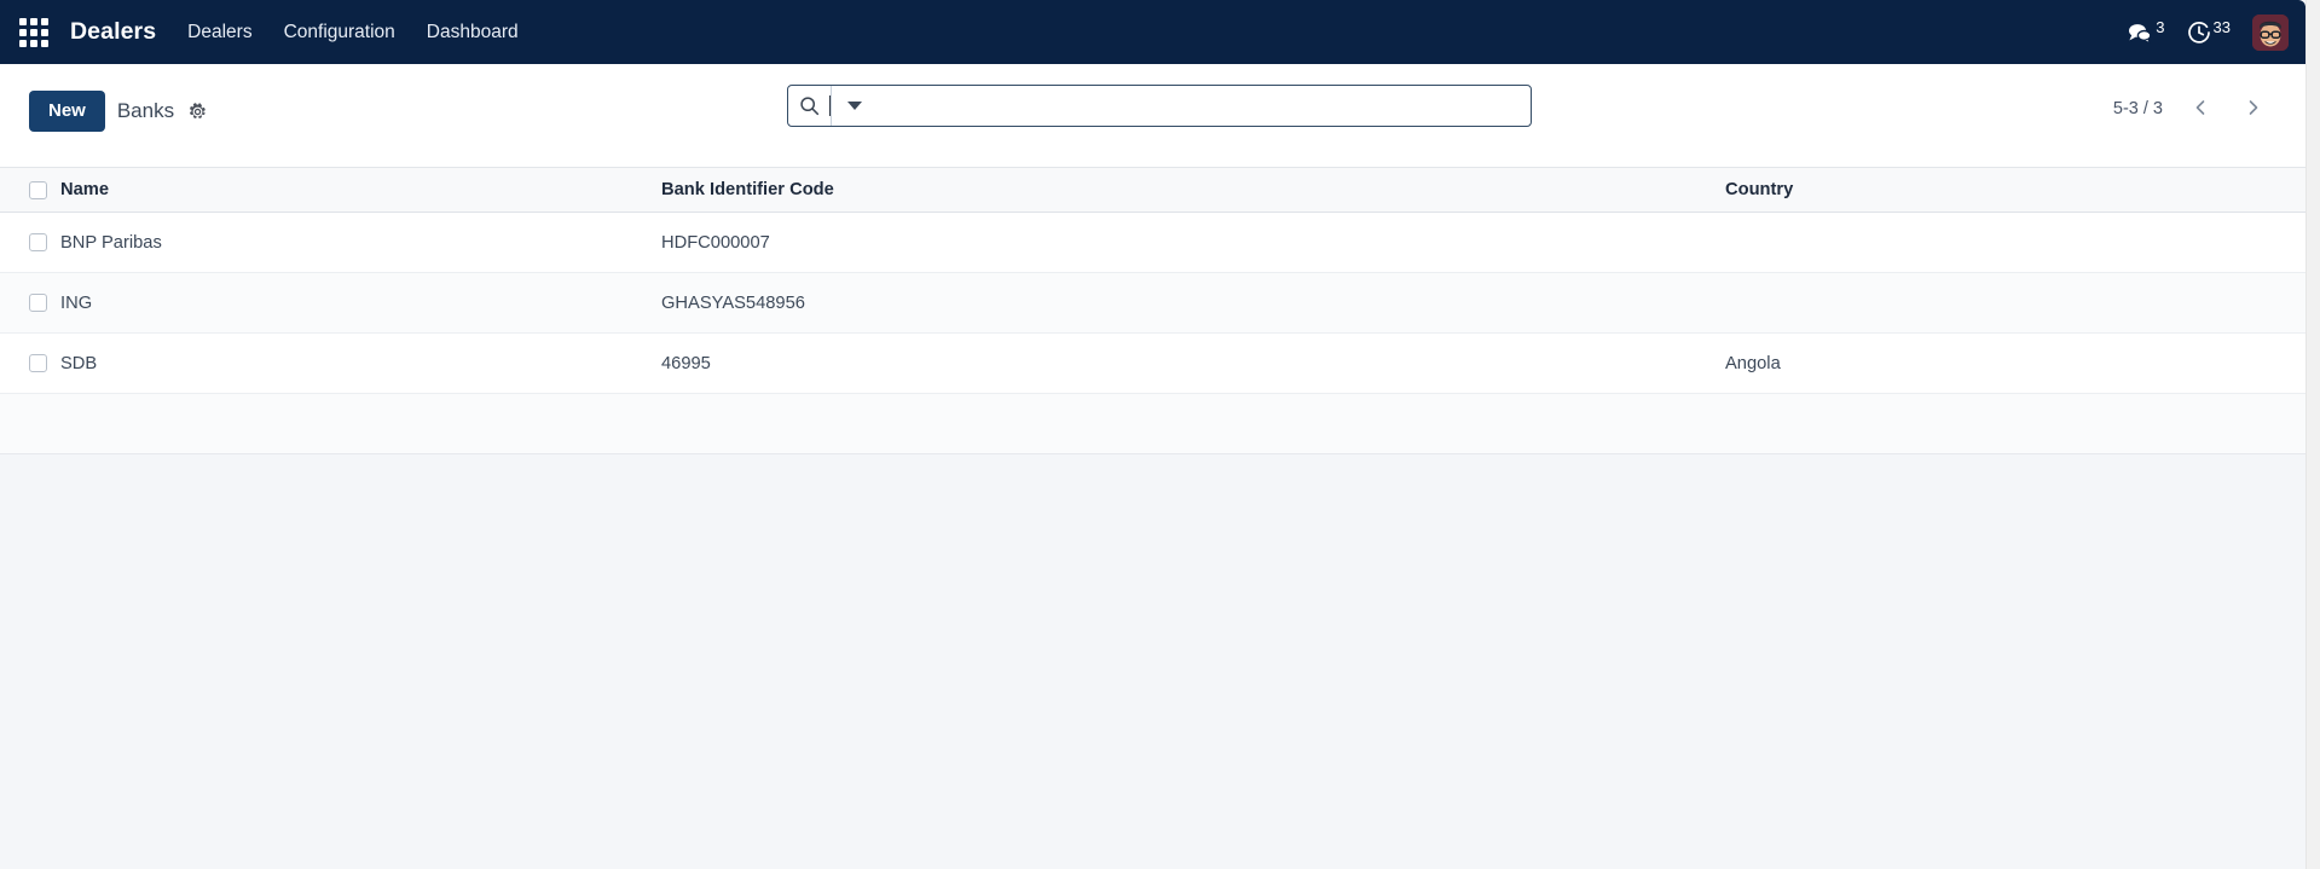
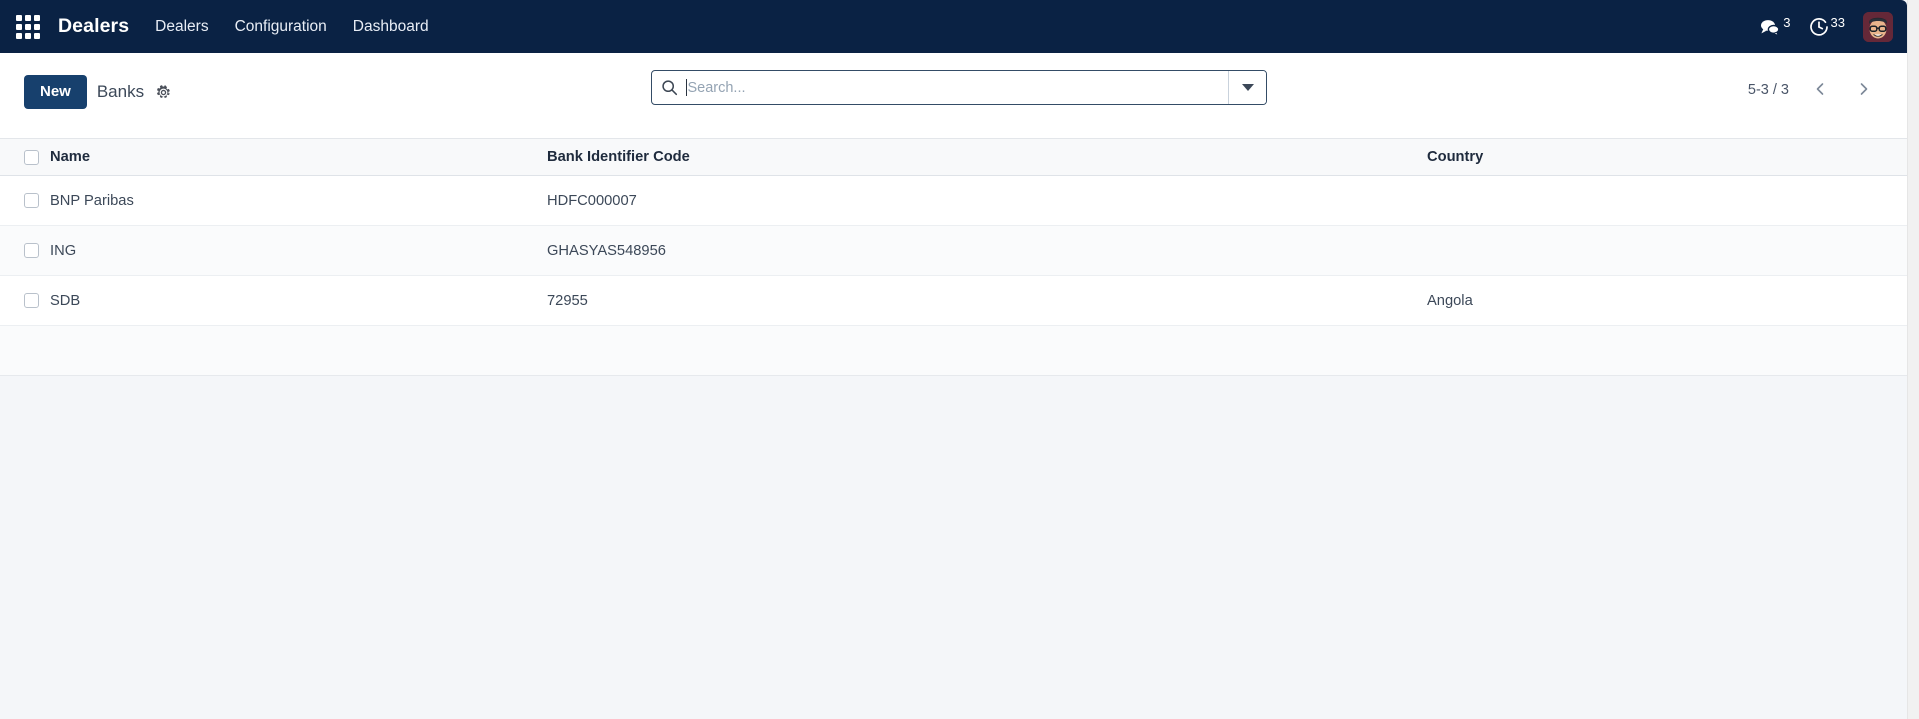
  Dealers
  Dealers
  Configuration
  Dashboard
  3
  33
  New
  Banks
+ Search...
  5-3 / 3
  	Name	Bank Identifier Code	Country
  	BNP Paribas	HDFC000007
  	ING	GHASYAS548956
- 	SDB	46995	Angola
+ 	SDB	72955	Angola
